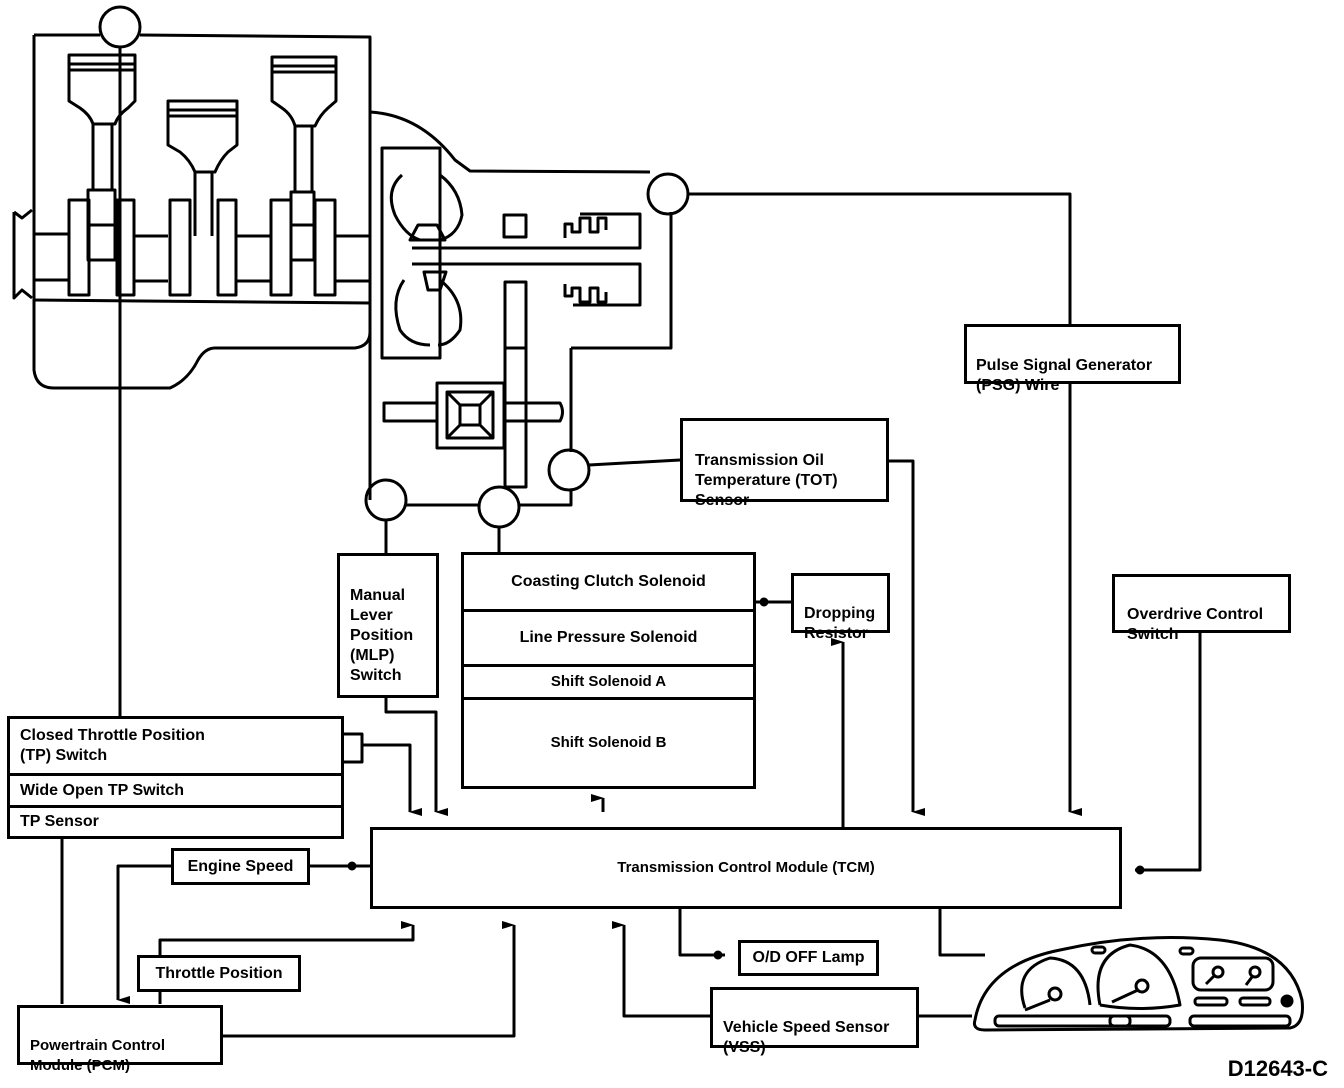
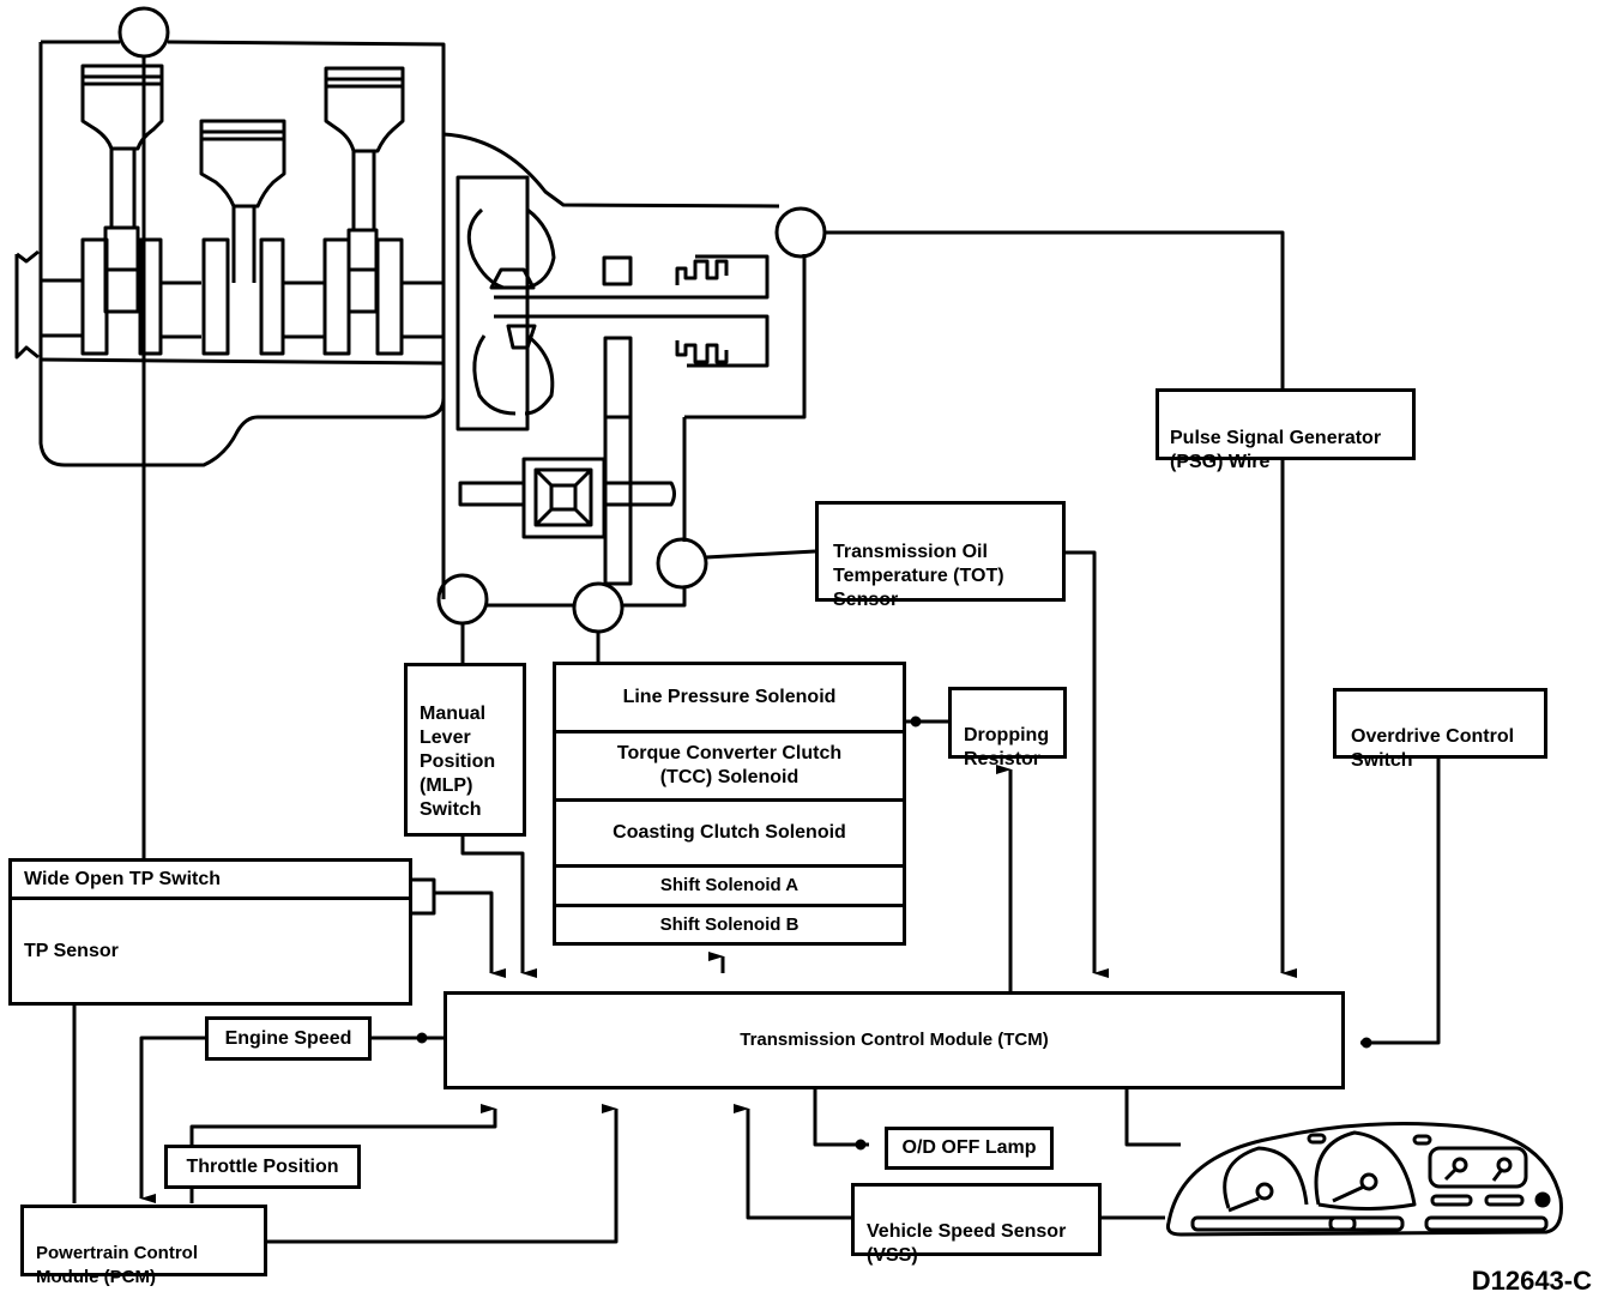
  Transmission Control Module (TCM)
  Powertrain Control
  Module (PCM)
  Manual
  Lever
  Position
  (MLP)
  Switch
  Transmission Oil
  Temperature (TOT)
  Sensor
  Pulse Signal Generator
  (PSG) Wire
  Dropping
  Resistor
  Overdrive Control
  Switch
  Engine Speed
  Throttle Position
  O/D OFF Lamp
  Vehicle Speed Sensor
  (VSS)
- Closed Throttle Position
- (TP) Switch
  Wide Open TP Switch
  TP Sensor
- Coasting Clutch Solenoid
+ Line Pressure Solenoid
+ Torque Converter Clutch
+ (TCC) Solenoid
- Line Pressure Solenoid
+ Coasting Clutch Solenoid
  Shift Solenoid A
  Shift Solenoid B
  D12643-C
